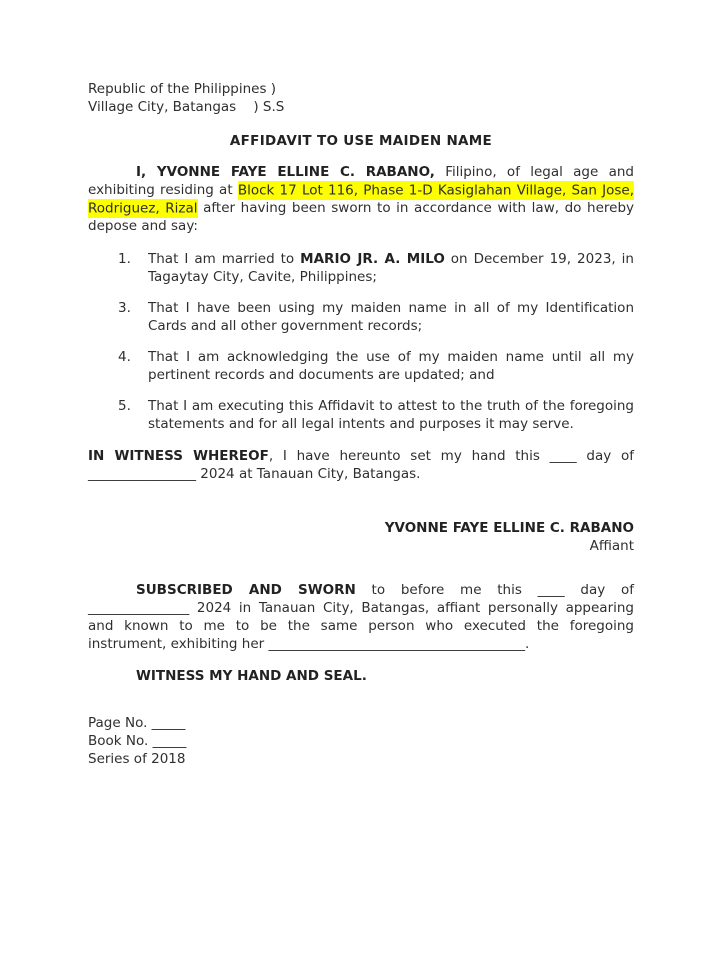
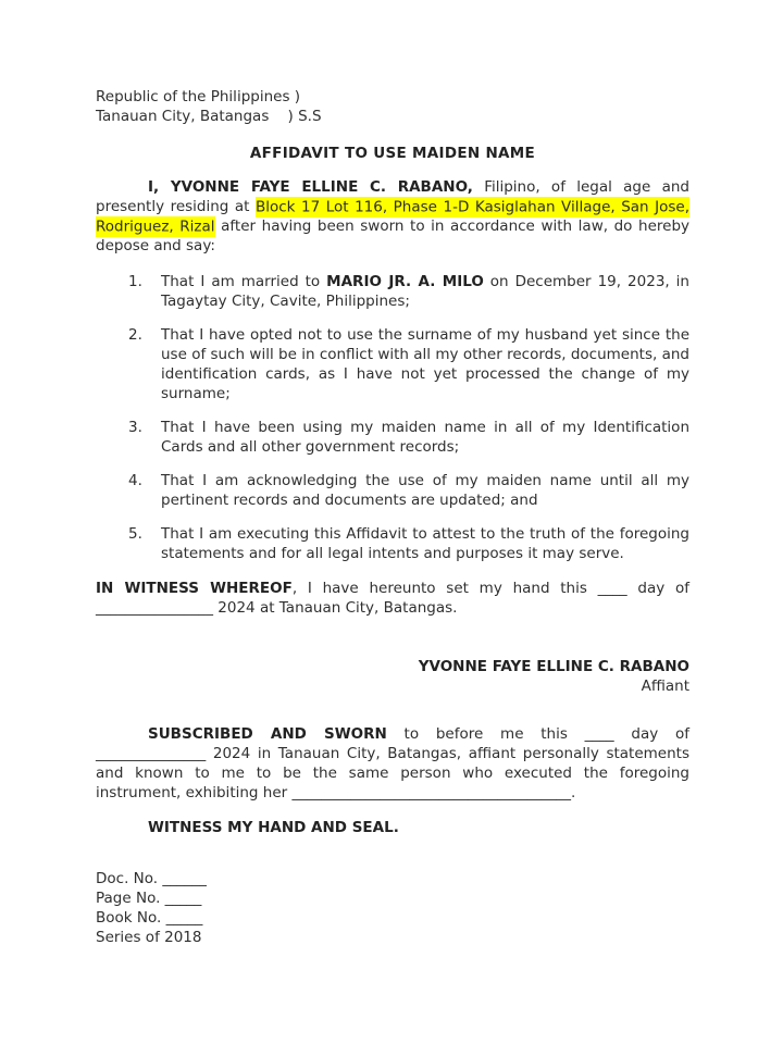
  Republic of the Philippines )
- Village City, Batangas ) S.S
+ Tanauan City, Batangas ) S.S
  AFFIDAVIT TO USE MAIDEN NAME
- I, YVONNE FAYE ELLINE C. RABANO, Filipino, of legal age and exhibiting residing at Block 17 Lot 116, Phase 1-D Kasiglahan Village, San Jose, Rodriguez, Rizal after having been sworn to in accordance with law, do hereby depose and say:
+ I, YVONNE FAYE ELLINE C. RABANO, Filipino, of legal age and presently residing at Block 17 Lot 116, Phase 1-D Kasiglahan Village, San Jose, Rodriguez, Rizal after having been sworn to in accordance with law, do hereby depose and say:
  1.
  That I am married to MARIO JR. A. MILO on December 19, 2023, in Tagaytay City, Cavite, Philippines;
+ 2.
+ That I have opted not to use the surname of my husband yet since the use of such will be in conflict with all my other records, documents, and identification cards, as I have not yet processed the change of my surname;
  3.
  That I have been using my maiden name in all of my Identification Cards and all other government records;
  4.
  That I am acknowledging the use of my maiden name until all my pertinent records and documents are updated; and
  5.
  That I am executing this Affidavit to attest to the truth of the foregoing statements and for all legal intents and purposes it may serve.
  IN WITNESS WHEREOF, I have hereunto set my hand this ____ day of ________________ 2024 at Tanauan City, Batangas.
  YVONNE FAYE ELLINE C. RABANO
  Affiant
- SUBSCRIBED AND SWORN to before me this ____ day of _______________ 2024 in Tanauan City, Batangas, affiant personally appearing and known to me to be the same person who executed the foregoing instrument, exhibiting her ______________________________________.
+ SUBSCRIBED AND SWORN to before me this ____ day of _______________ 2024 in Tanauan City, Batangas, affiant personally statements and known to me to be the same person who executed the foregoing instrument, exhibiting her ______________________________________.
  WITNESS MY HAND AND SEAL.
+ Doc. No. ______
  Page No. _____
  Book No. _____
  Series of 2018
